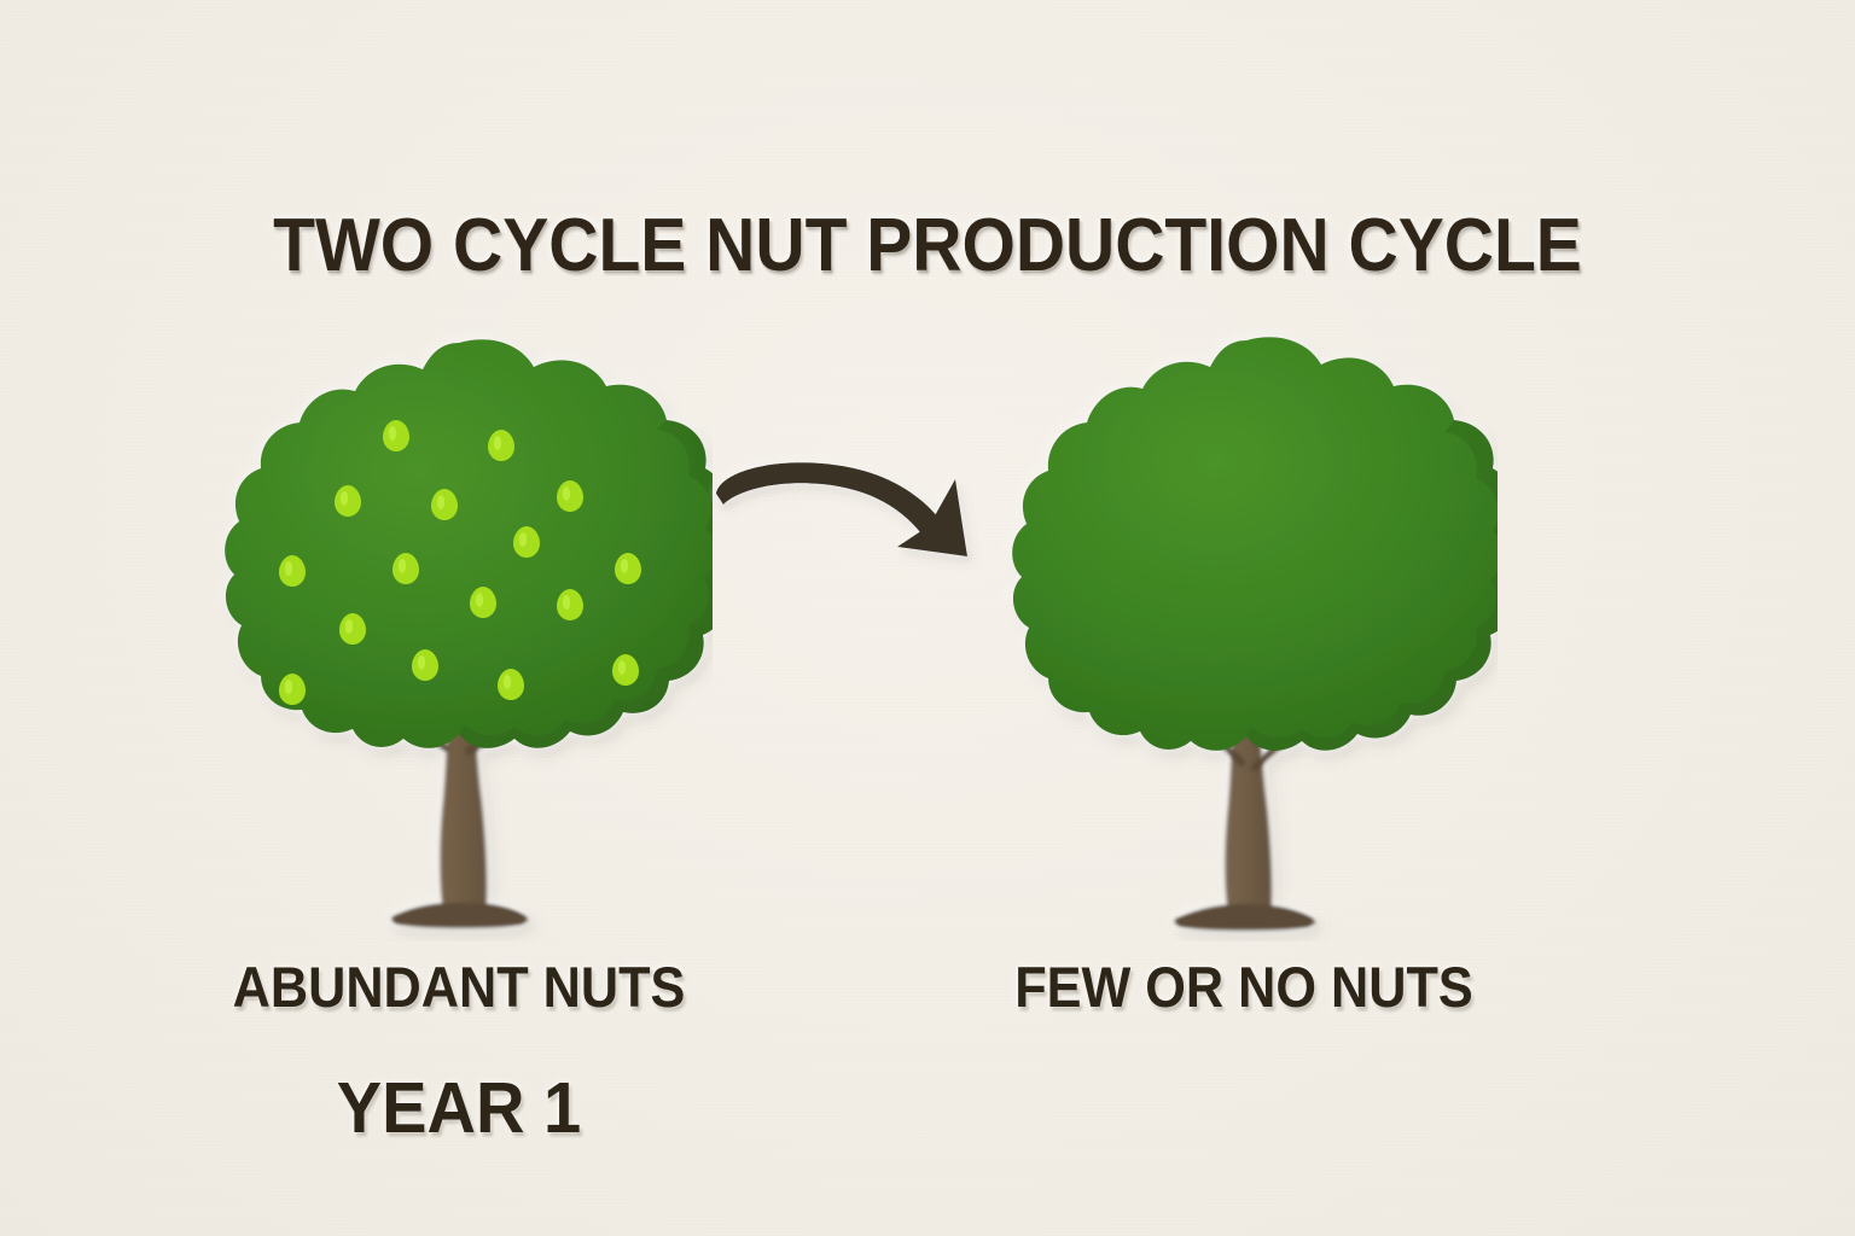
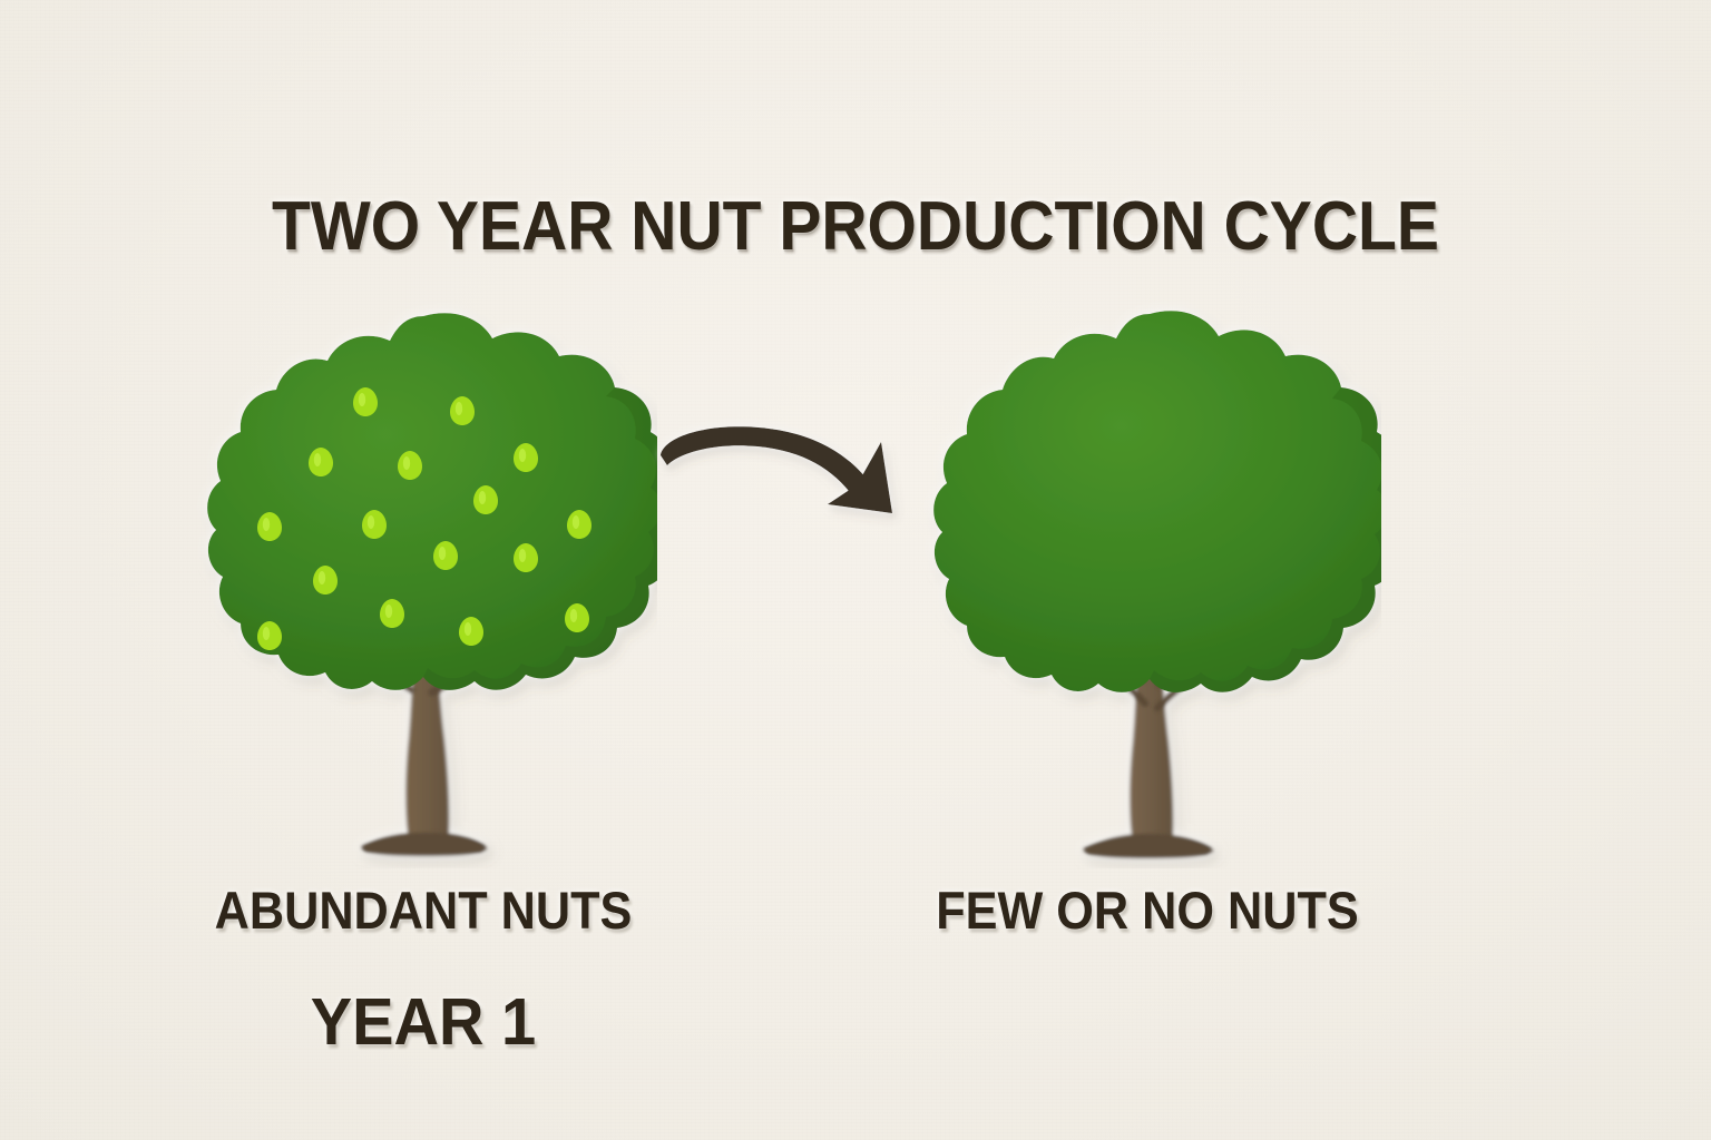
- TWO CYCLE NUT PRODUCTION CYCLE
+ TWO YEAR NUT PRODUCTION CYCLE
  ABUNDANT NUTS
  YEAR 1
  FEW OR NO NUTS
